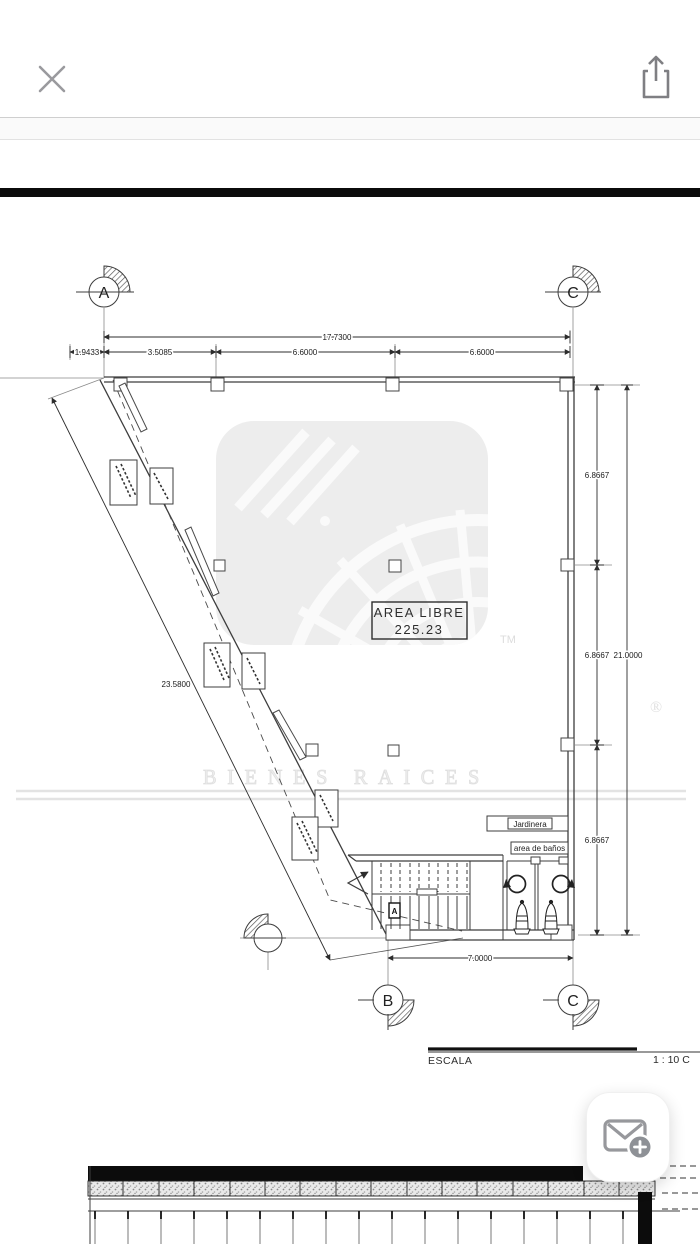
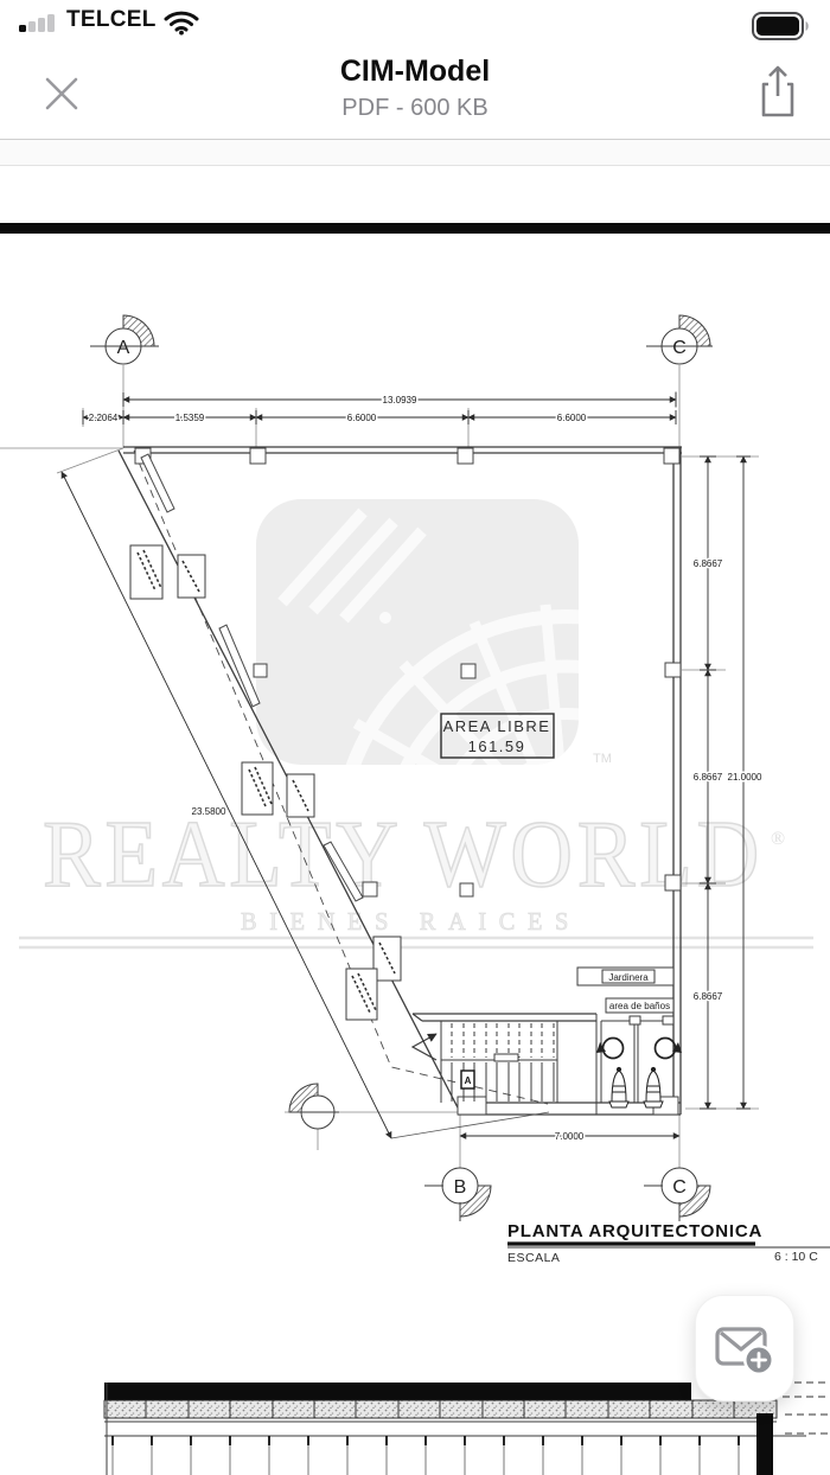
+ TELCEL
+ CIM-Model
+ PDF - 600 KB
  TM
+ REALTY WORLD
  ®
  BIENS RAICES
  A
  Jardinera
  area de baños
  A
  C
  B
  C
- 17.7300
+ 13.0939
- 1.9433
+ 2.2064
- 3.5085
+ 1.5359
  6.6000
  6.6000
  6.8667
  6.8667
  21.0000
  6.8667
  23.5800
  7.0000
  AREA LIBRE
- 225.23
+ 161.59
+ PLANTA ARQUITECTONICA
  ESCALA
- 1 : 10 C
+ 6 : 10 C
